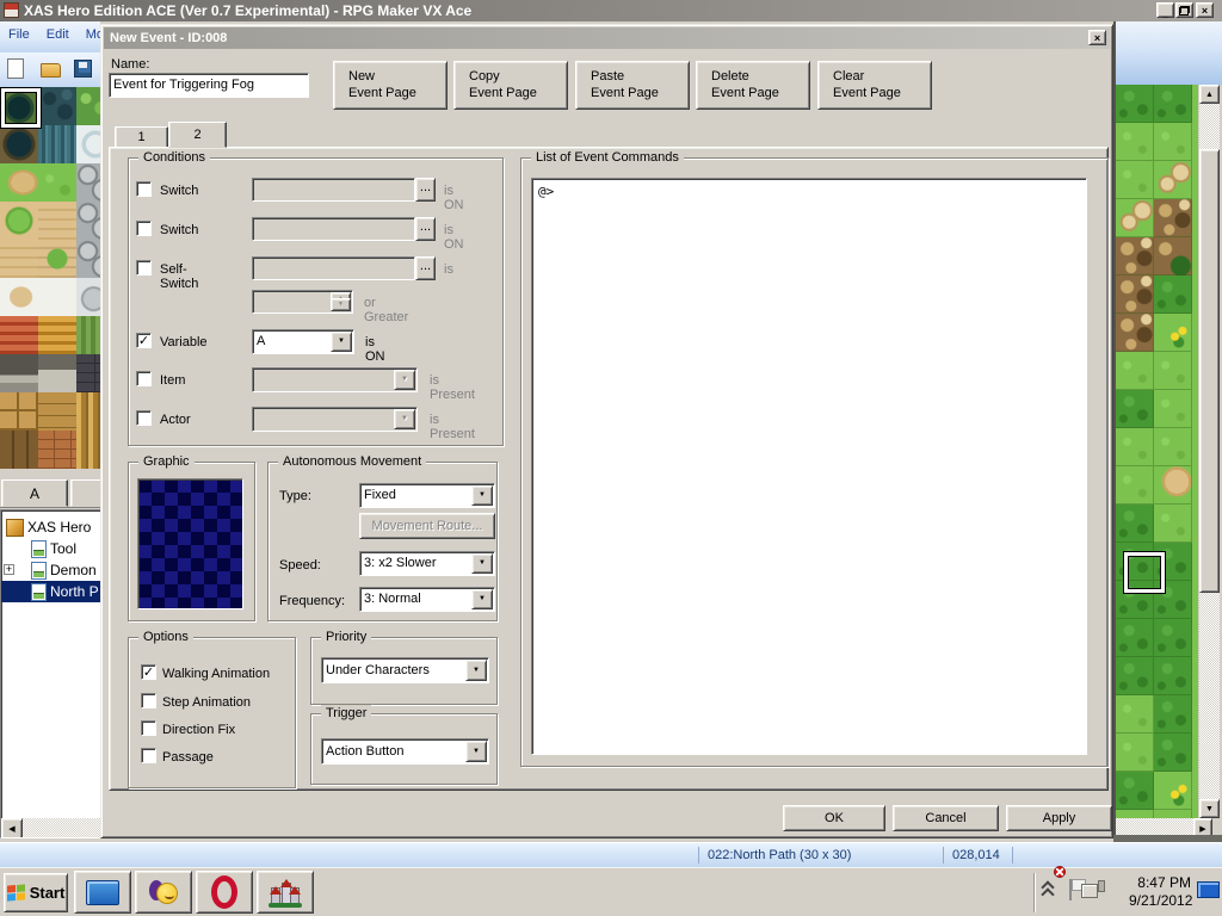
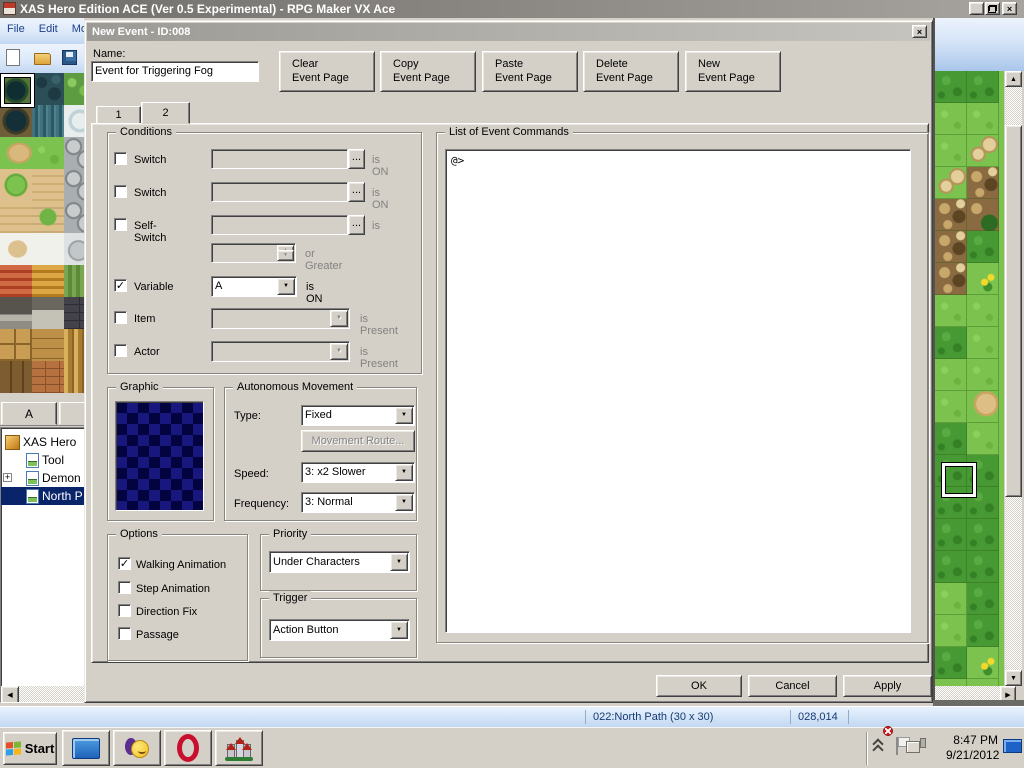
- XAS Hero Edition ACE (Ver 0.7 Experimental) - RPG Maker VX Ace
+ XAS Hero Edition ACE (Ver 0.5 Experimental) - RPG Maker VX Ace
  _
  ×
  File Edit M
  A
  XAS Hero
  Tool
  +
  Demon
  North P
  New Event - ID:008
  ×
  Name:
  Event for Triggering Fog
- New
+ Clear
  Event Page
  Copy
  Event Page
  Paste
  Event Page
  Delete
  Event Page
- Clear
+ New
  Event Page
  1
  2
  Conditions
  Switch
  ...
  is ON
  Switch
  ...
  is ON
  Self-Switch
  ...
  is
  or Greater
  ✓
  Variable
  A
  is ON
  Item
  is Present
  Actor
  is Present
  Graphic
  Autonomous Movement
  Type:
  Fixed
  Movement Route...
  Speed:
  3: x2 Slower
  Frequency:
  3: Normal
  Options
  ✓
  Walking Animation
  Step Animation
  Direction Fix
  Passage
  Priority
  Under Characters
  Trigger
  Action Button
  List of Event Commands
  @>
  OK
  Cancel
  Apply
  022:North Path (30 x 30)
  028,014
  Start
  8:47 PM
  9/21/2012
